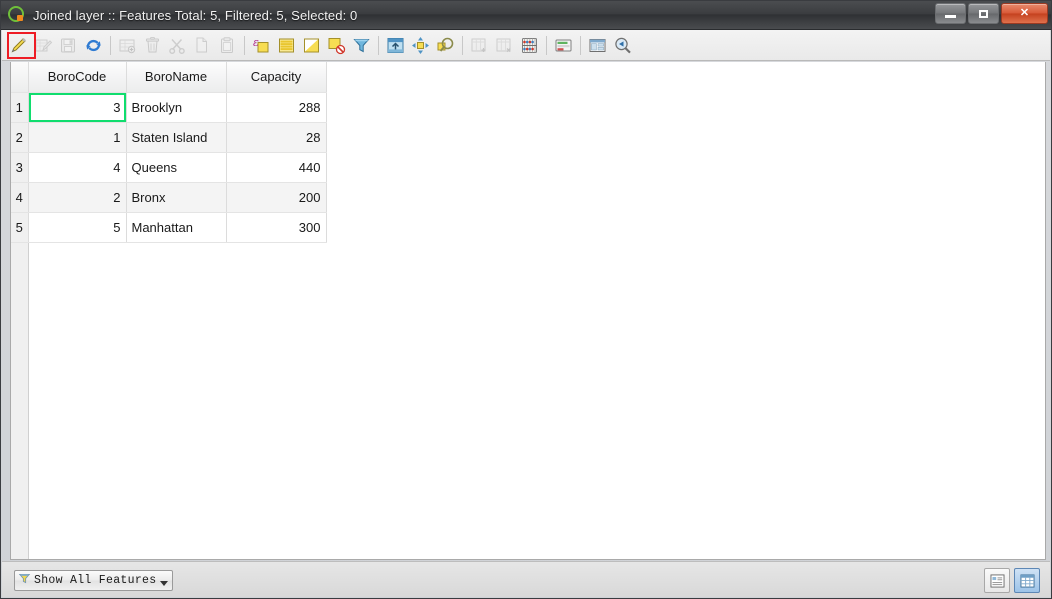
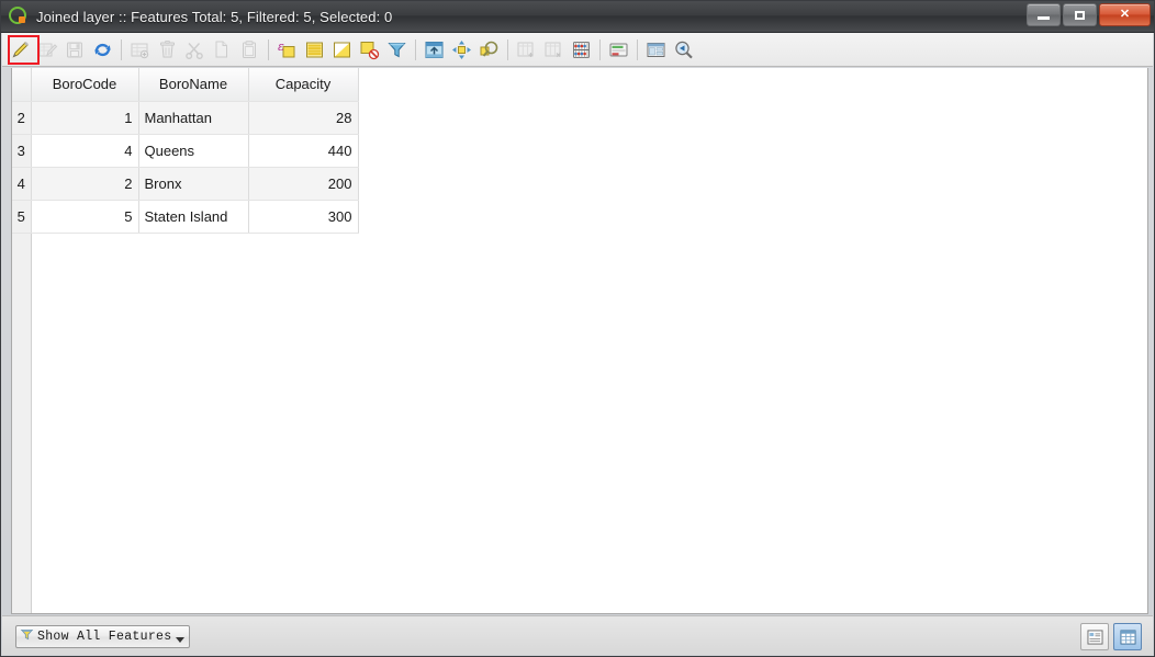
  Joined layer :: Features Total: 5, Filtered: 5, Selected: 0
  ✕
  ε
  	BoroCode	BoroName	Capacity
- 1	3	Brooklyn	288
- 2	1	Staten Island	28
+ 2	1	Manhattan	28
  3	4	Queens	440
  4	2	Bronx	200
- 5	5	Manhattan	300
+ 5	5	Staten Island	300
  Show All Features
